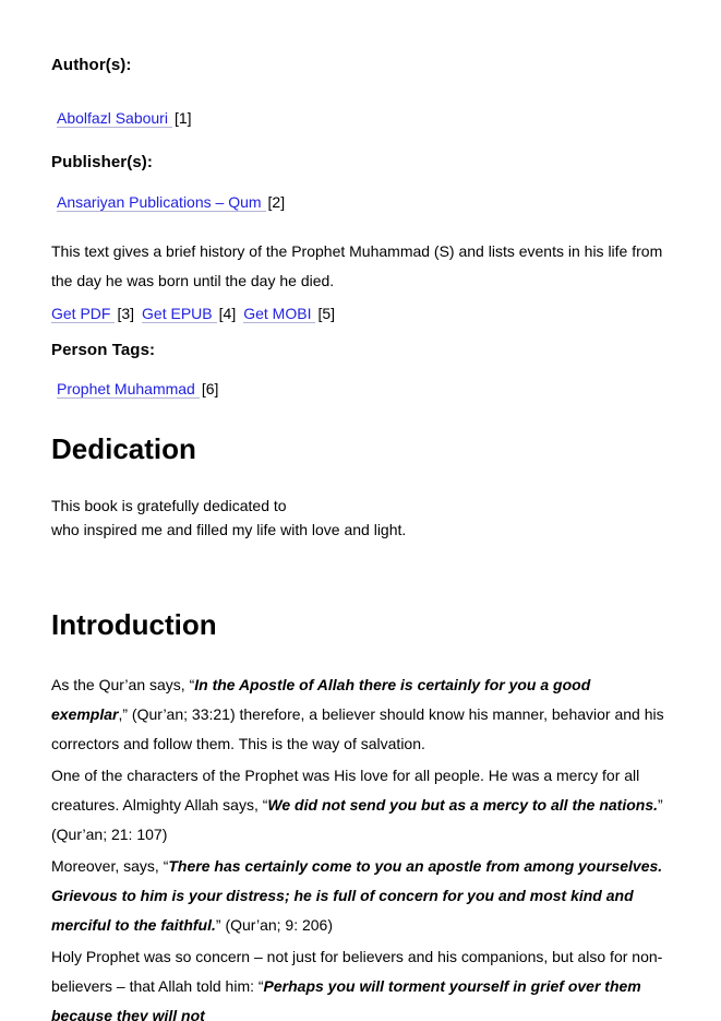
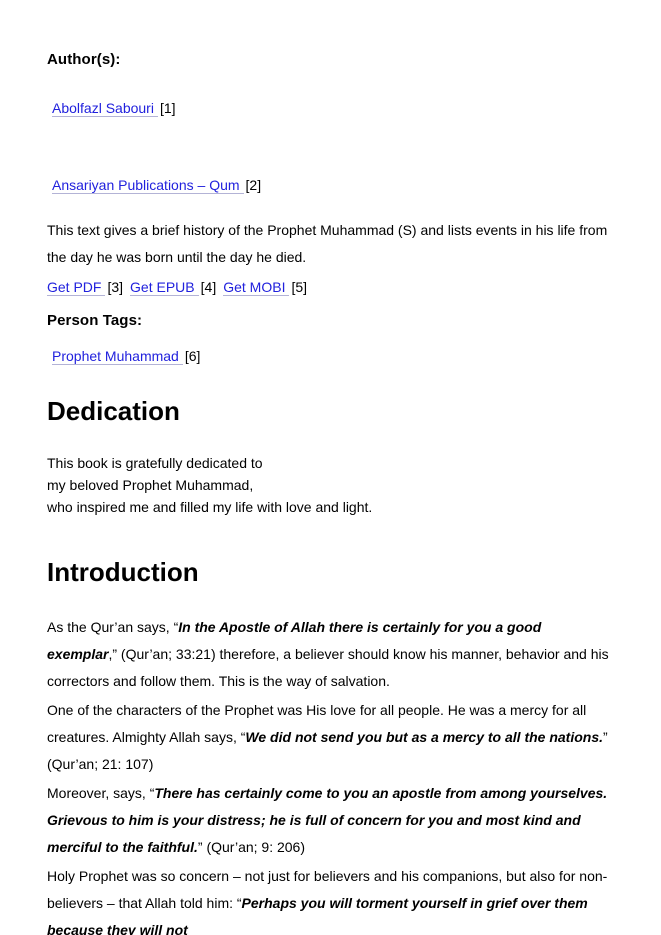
  Author(s):
  Abolfazl Sabouri [1]
- Publisher(s):
  Ansariyan Publications – Qum [2]
  This text gives a brief history of the Prophet Muhammad (S) and lists events in his life from the day he was born until the day he died.
  Get PDF [3] Get EPUB [4] Get MOBI [5]
  Person Tags:
  Prophet Muhammad [6]
  Dedication
  This book is gratefully dedicated to
+ my beloved Prophet Muhammad,
  who inspired me and filled my life with love and light.
  Introduction
  As the Qur’an says, “In the Apostle of Allah there is certainly for you a good exemplar,” (Qur’an; 33:21) therefore, a believer should know his manner, behavior and his correctors and follow them. This is the way of salvation.
  One of the characters of the Prophet was His love for all people. He was a mercy for all creatures. Almighty Allah says, “We did not send you but as a mercy to all the nations.” (Qur’an; 21: 107)
  Moreover, says, “There has certainly come to you an apostle from among yourselves. Grievous to him is your distress; he is full of concern for you and most kind and merciful to the faithful.” (Qur’an; 9: 206)
  Holy Prophet was so concern – not just for believers and his companions, but also for non-believers – that Allah told him: “Perhaps you will torment yourself in grief over them because they will not
